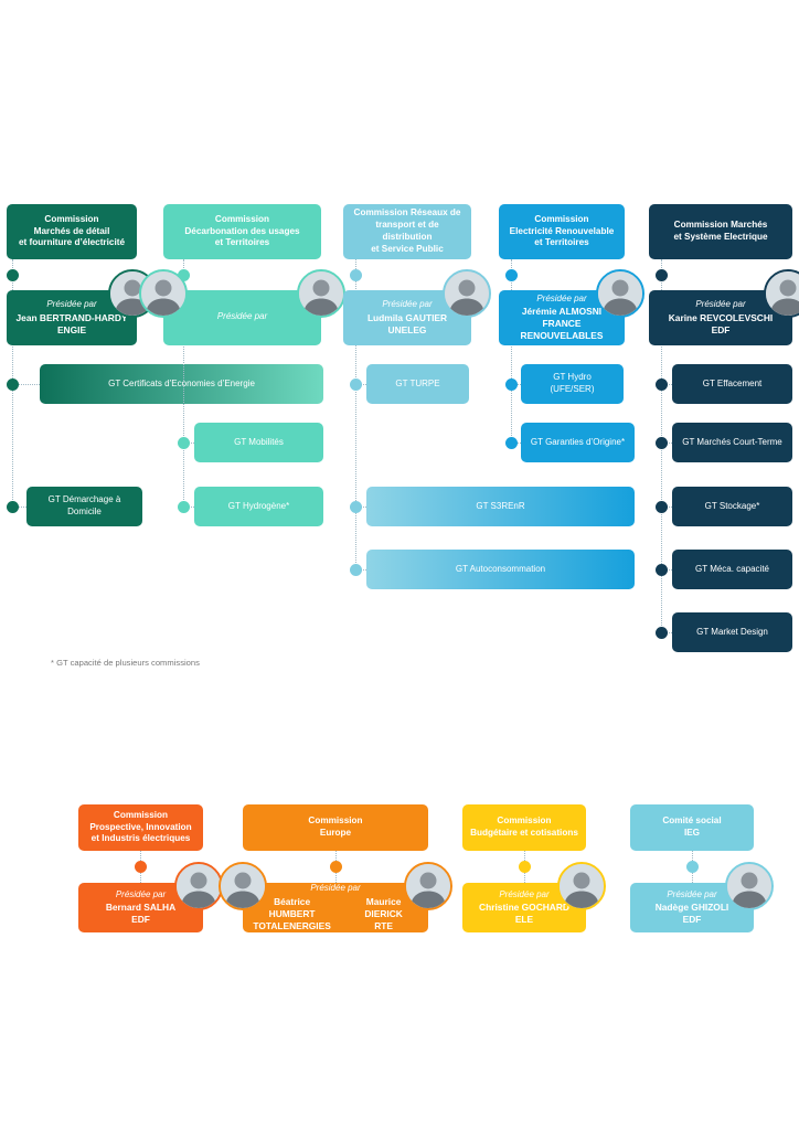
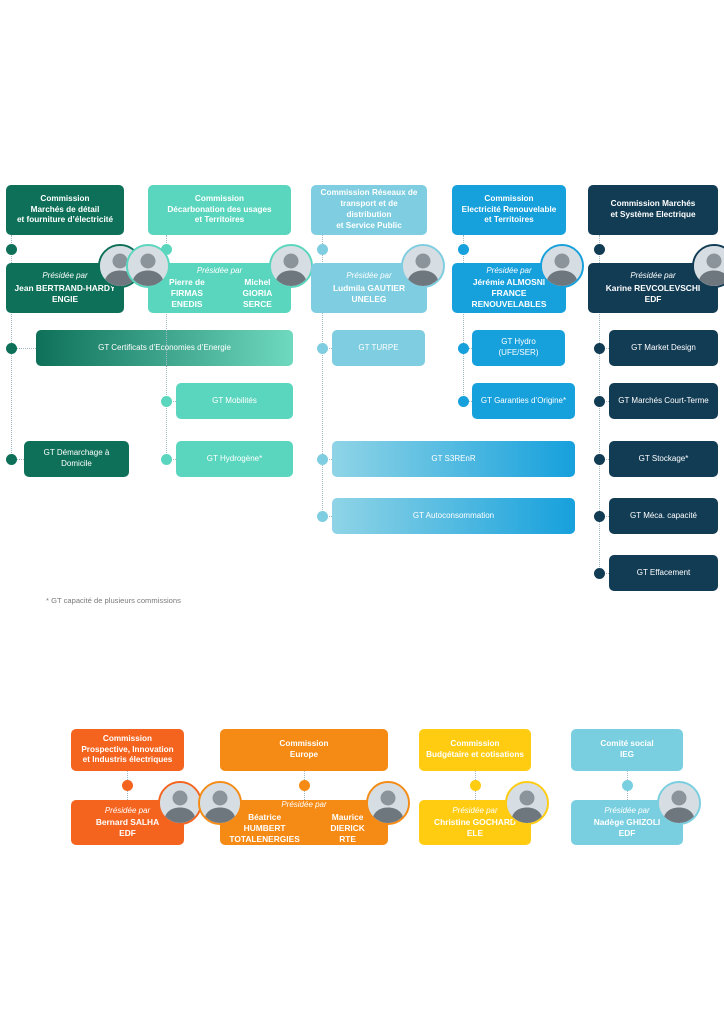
  Commission
  Marchés de détail
  et fourniture d’électricité
  Présidée par
  Jean BERTRAND-HARDY
  ENGIE
  GT Certificats d’Economies d’Energie
  GT Démarchage à Domicile
  Commission
  Décarbonation des usages
  et Territoires
  Présidée par
+ Pierre de FIRMAS
+ ENEDIS
+ Michel GIORIA
+ SERCE
  GT Mobilités
  GT Hydrogène*
  Commission Réseaux de
  transport et de distribution
  et Service Public
  Présidée par
  Ludmila GAUTIER
  UNELEG
  GT TURPE
  GT S3REnR
  GT Autoconsommation
  Commission
  Electricité Renouvelable
  et Territoires
  Présidée par
  Jérémie ALMOSNI
  FRANCE RENOUVELABLES
  GT Hydro
  (UFE/SER)
  GT Garanties d’Origine*
  Commission Marchés
  et Système Electrique
  Présidée par
  Karine REVCOLEVSCHI
  EDF
- GT Effacement
+ GT Market Design
  GT Marchés Court-Terme
  GT Stockage*
  GT Méca. capacité
- GT Market Design
+ GT Effacement
  Commission
  Prospective, Innovation
  et Industris électriques
  Présidée par
  Bernard SALHA
  EDF
  Commission
  Europe
  Présidée par
  Béatrice HUMBERT
  TOTALENERGIES
  Maurice DIERICK
  RTE
  Commission
  Budgétaire et cotisations
  Présidée par
  Christine GOCHARD
  ELE
  Comité social
  IEG
  Présidée par
  Nadège GHIZOLI
  EDF
  * GT capacité de plusieurs commissions
